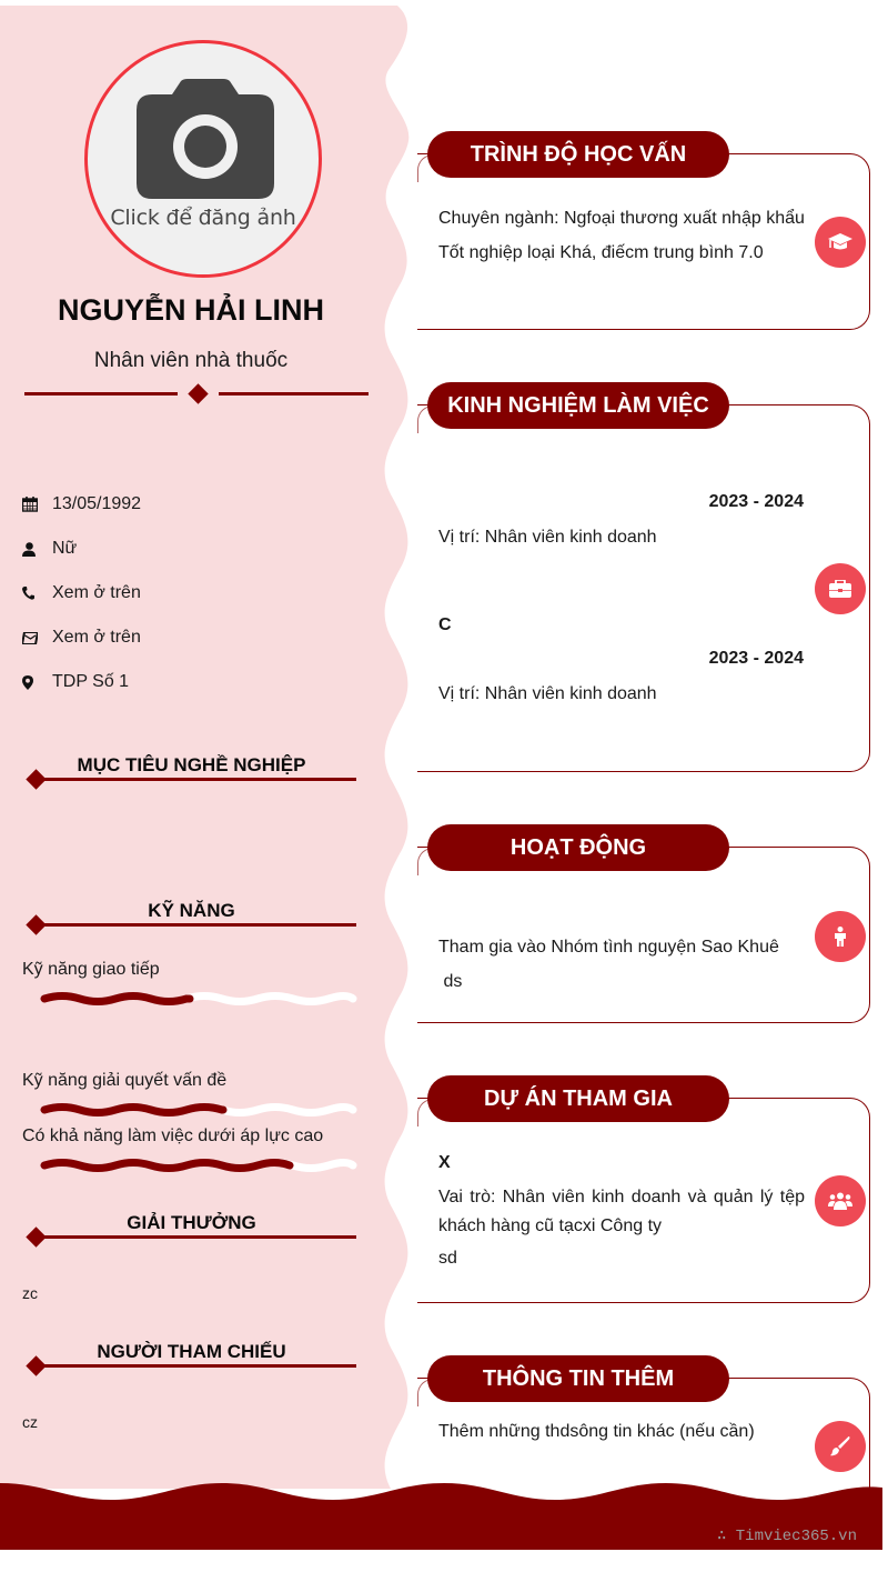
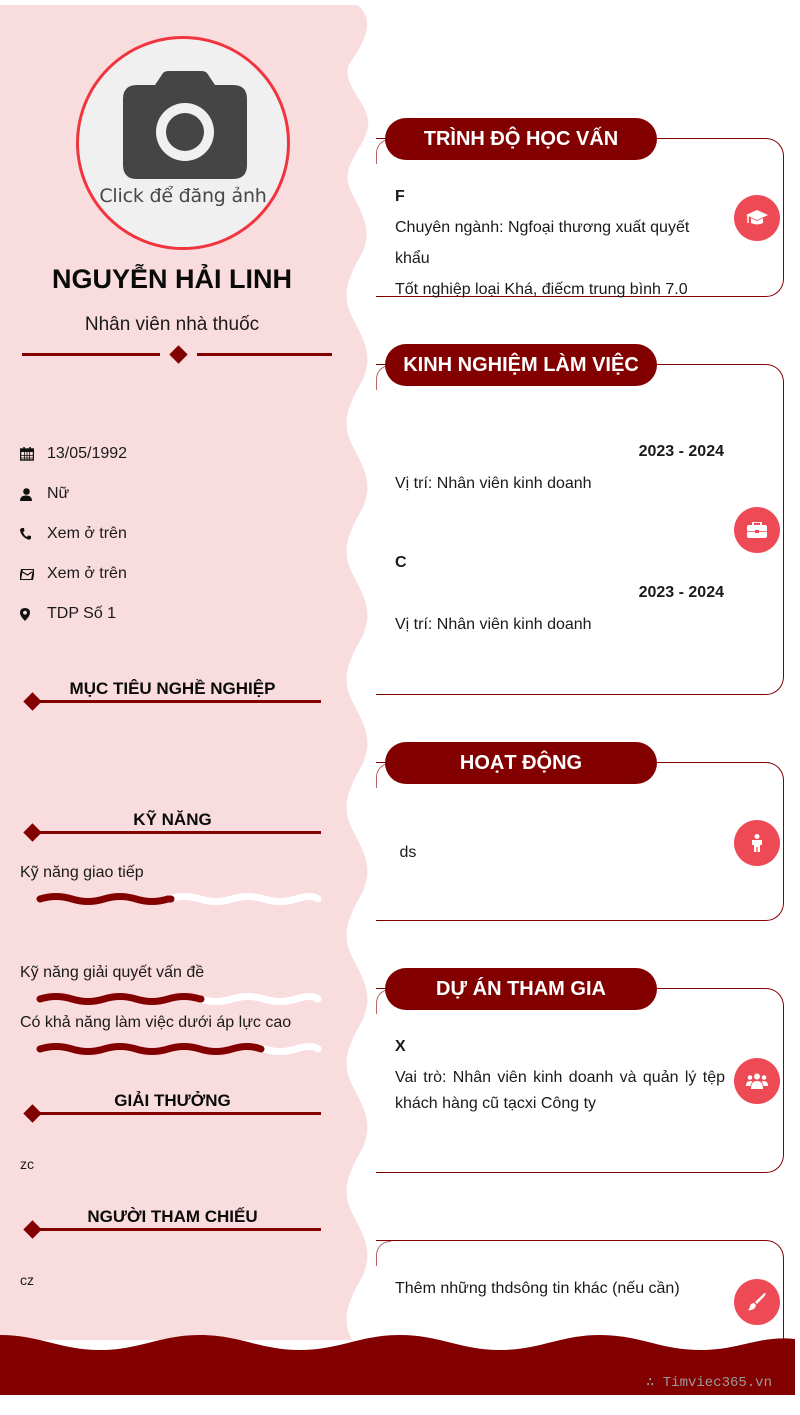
  Click để đăng ảnh
  NGUYỄN HẢI LINH
  Nhân viên nhà thuốc
  13/05/1992
  Nữ
  Xem ở trên
  Xem ở trên
  TDP Số 1
  MỤC TIÊU NGHỀ NGHIỆP
  KỸ NĂNG
  Kỹ năng giao tiếp
  Kỹ năng giải quyết vấn đề
  Có khả năng làm việc dưới áp lực cao
  GIẢI THƯỞNG
  zc
  NGƯỜI THAM CHIẾU
  cz
  TRÌNH ĐỘ HỌC VẤN
+ F
- Chuyên ngành: Ngfoại thương xuất nhập khẩu
+ Chuyên ngành: Ngfoại thương xuất quyết khẩu
  Tốt nghiệp loại Khá, điếcm trung bình 7.0
  KINH NGHIỆM LÀM VIỆC
  2023 - 2024
  Vị trí: Nhân viên kinh doanh
  C
  2023 - 2024
  Vị trí: Nhân viên kinh doanh
  HOẠT ĐỘNG
- Tham gia vào Nhóm tình nguyện Sao Khuê
  ds
  DỰ ÁN THAM GIA
  X
  Vai trò: Nhân viên kinh doanh và quản lý tệp khách hàng cũ tạcxi Công ty
- sd
- THÔNG TIN THÊM
  Thêm những thdsông tin khác (nếu cần)
  ∴ Timviec365.vn
